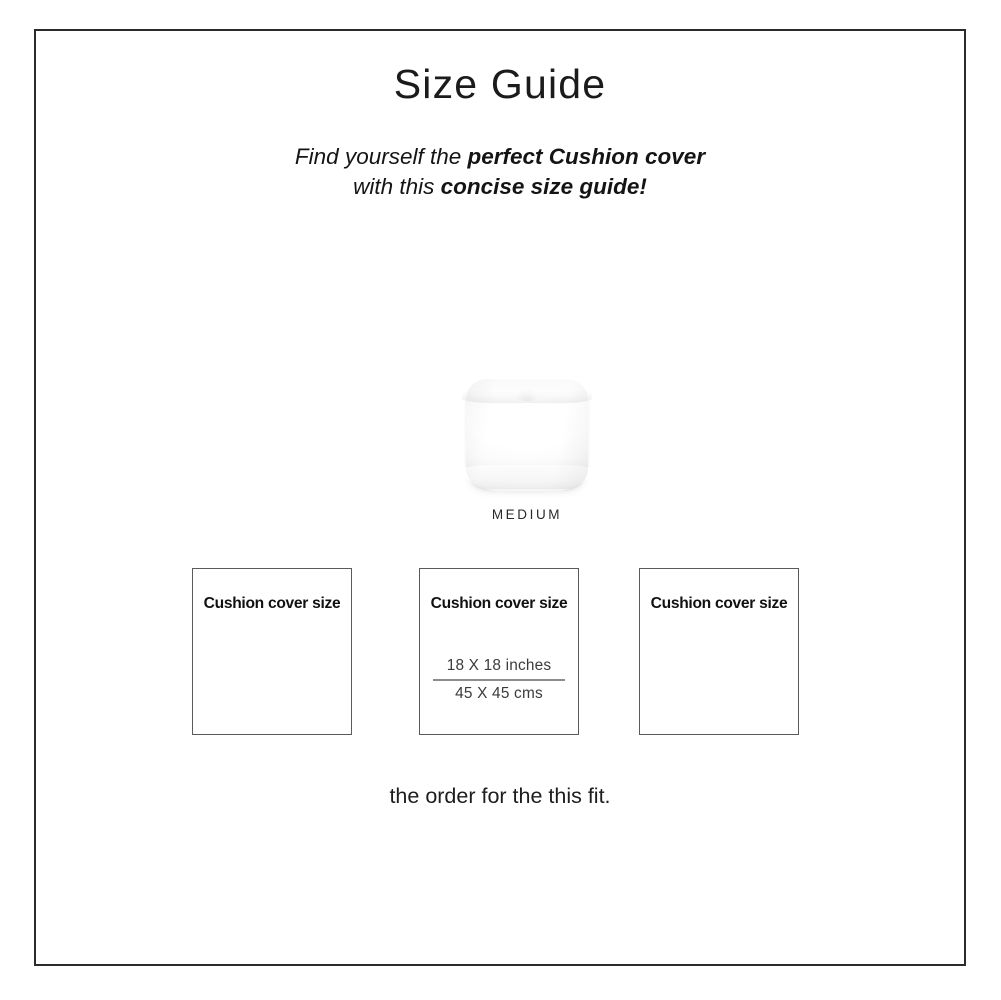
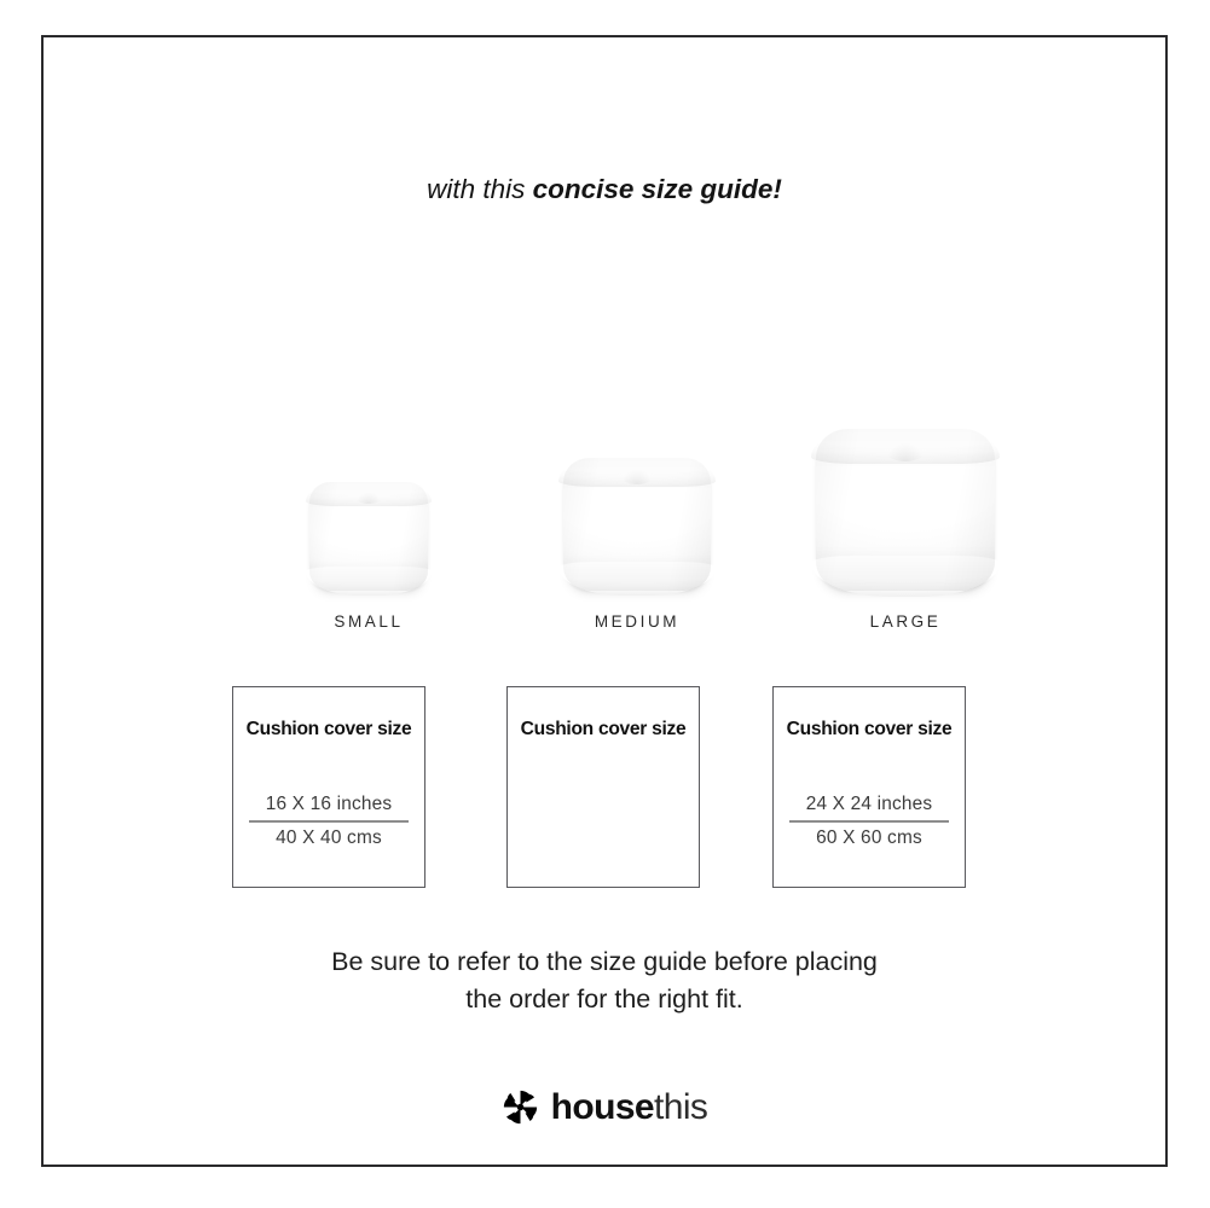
- Size Guide
- Find yourself the perfect Cushion cover
  with this concise size guide!
+ SMALL
  MEDIUM
+ LARGE
  Cushion cover size
+ 16 X 16 inches
+ 40 X 40 cms
  Cushion cover size
- 18 X 18 inches
- 45 X 45 cms
  Cushion cover size
+ 24 X 24 inches
+ 60 X 60 cms
+ Be sure to refer to the size guide before placing
- the order for the this fit.
+ the order for the right fit.
+ housethis
